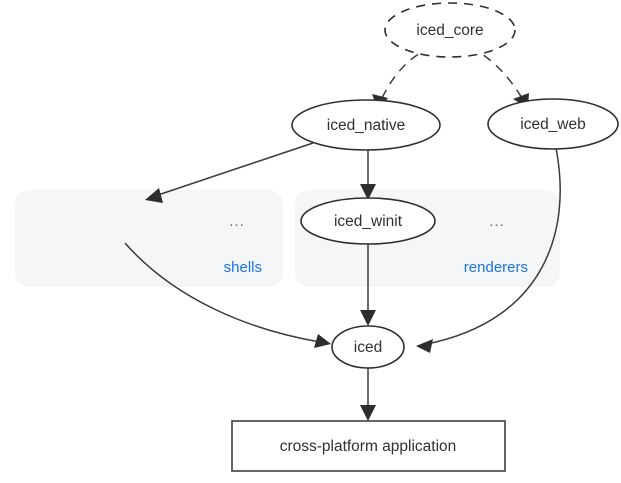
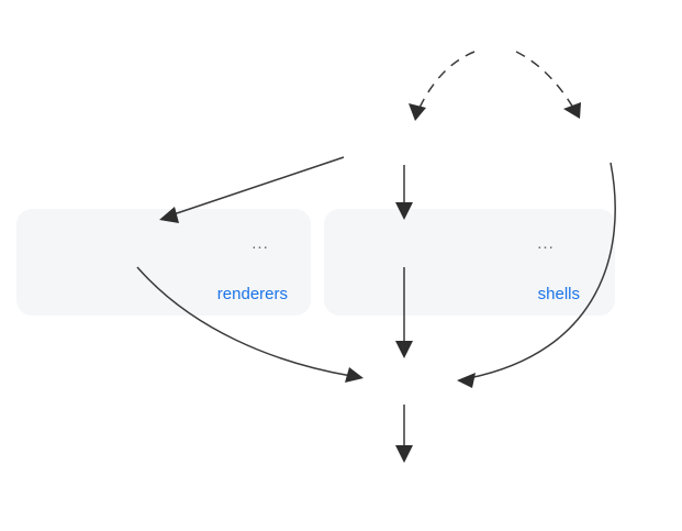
- shells
+ renderers
  ...
- renderers
+ shells
  ...
- iced_core
- iced_native
- iced_web
- iced_winit
- iced
- cross-platform application
